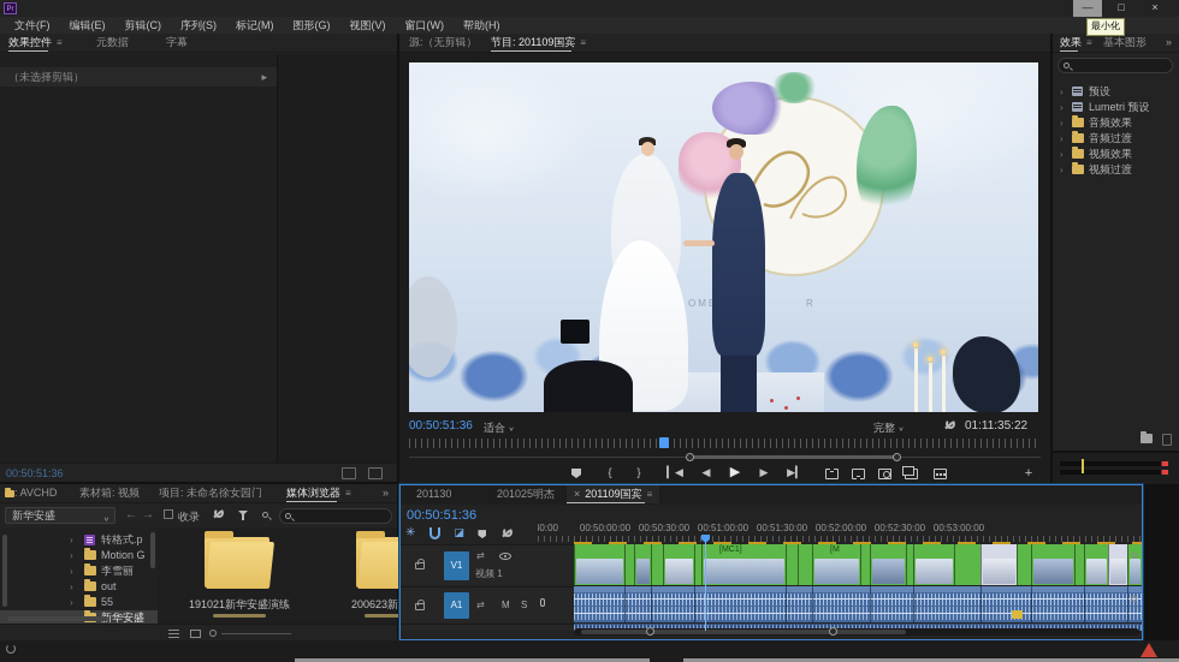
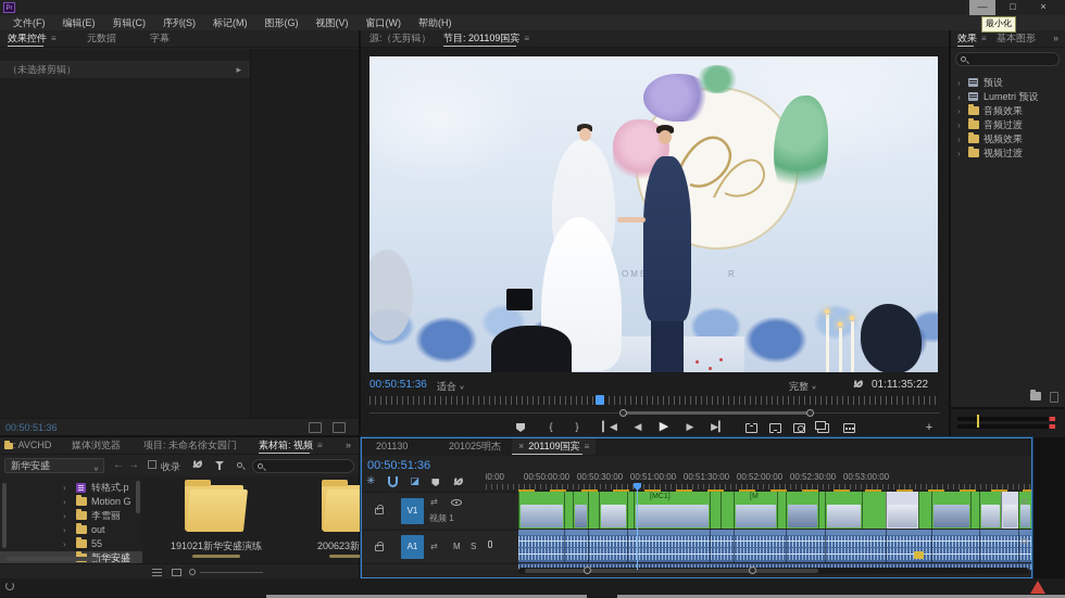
  —
  □
  ×
  最小化
  文件(F)
  编辑(E)
  剪辑(C)
  序列(S)
  标记(M)
  图形(G)
  视图(V)
  窗口(W)
  帮助(H)
  效果控件 ≡
  元数据
  字幕
  （未选择剪辑）
  ▸
  00:50:51:36
  源:（无剪辑）
  节目: 201109国宾 ≡
  R
  00:50:51:36
  01:11:35:22
  {
  }
  ▎◀
  ◀
  ▶
  ▶
  ▶▎
  +
  效果 ≡
  基本图形
  »
  ›
  预设
  ›
  Lumetri 预设
  ›
  音频效果
  ›
  音频过渡
  ›
  视频效果
  ›
  视频过渡
  : AVCHD
- 素材箱: 视频
+ 媒体浏览器
  项目: 未命名徐女园门
- 媒体浏览器 ≡
+ 素材箱: 视频 ≡
  »
  新华安盛
  ←
  →
  收录
  ›
  转格式.p
  ›
  Motion G
  ›
  李雪丽
  ›
  out
  ›
  55
  华安盛
  191021新华安盛演练
  200623新
  201130
  201025明杰
  × 201109国宾 ≡
  00:50:51:36
  ✳ ◪
  30:00
  00:50:00:00
  00:50:30:00
  00:51:00:00
  00:51:30:00
  00:52:00:00
  00:52:30:00
  00:53:00:00
  V1
  ⇄
  视频 1
  A1
  ⇄
  M
  S
